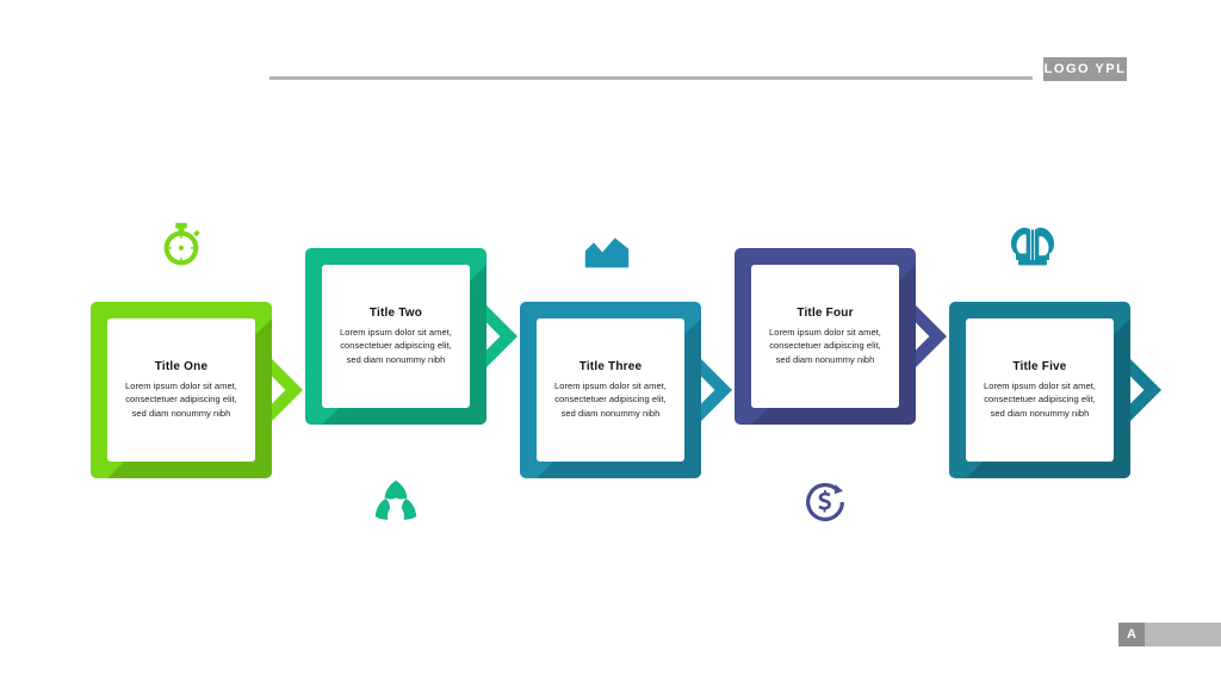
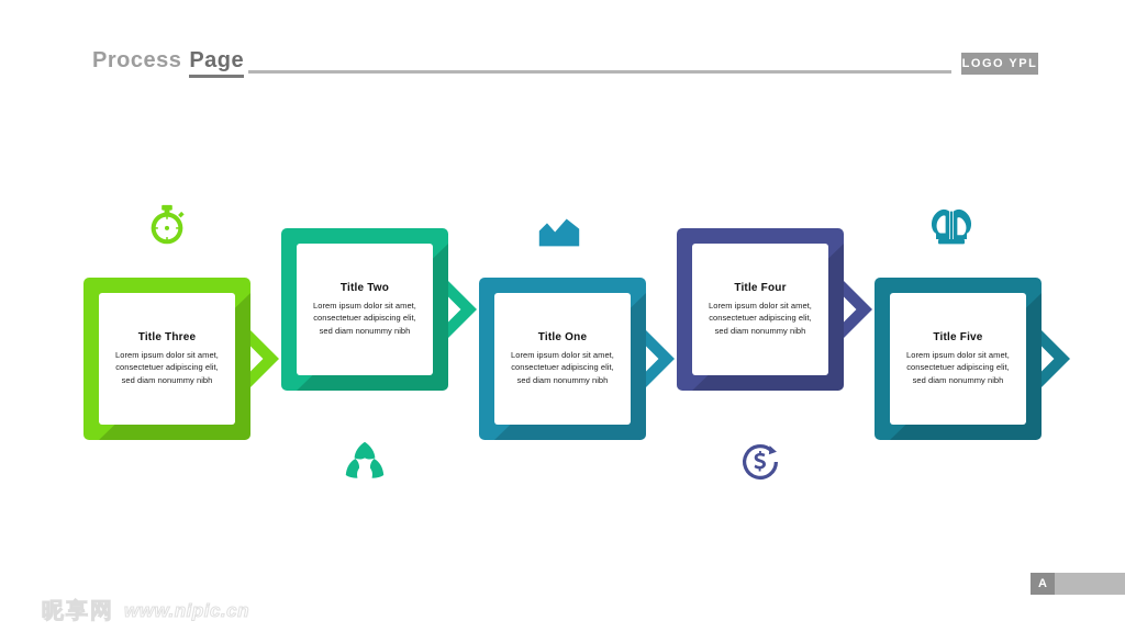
+ Process
+ Page
  LOGO YPL
- Title One
+ Title Three
  Lorem ipsum dolor sit amet, consectetuer adipiscing elit, sed diam nonummy nibh
  Title Two
  Lorem ipsum dolor sit amet, consectetuer adipiscing elit, sed diam nonummy nibh
- Title Three
+ Title One
  Lorem ipsum dolor sit amet, consectetuer adipiscing elit, sed diam nonummy nibh
  Title Four
  Lorem ipsum dolor sit amet, consectetuer adipiscing elit, sed diam nonummy nibh
  Title Five
  Lorem ipsum dolor sit amet, consectetuer adipiscing elit, sed diam nonummy nibh
+ 昵享网
+ www.nipic.cn
  A
